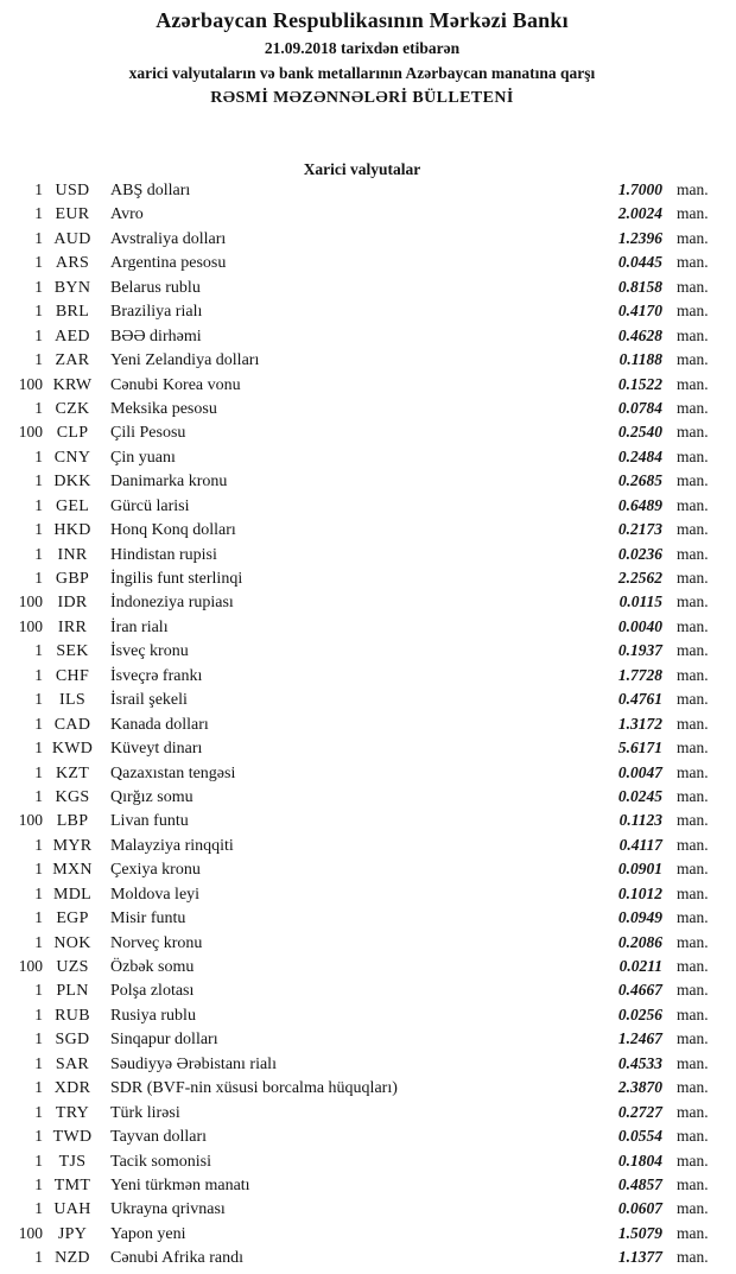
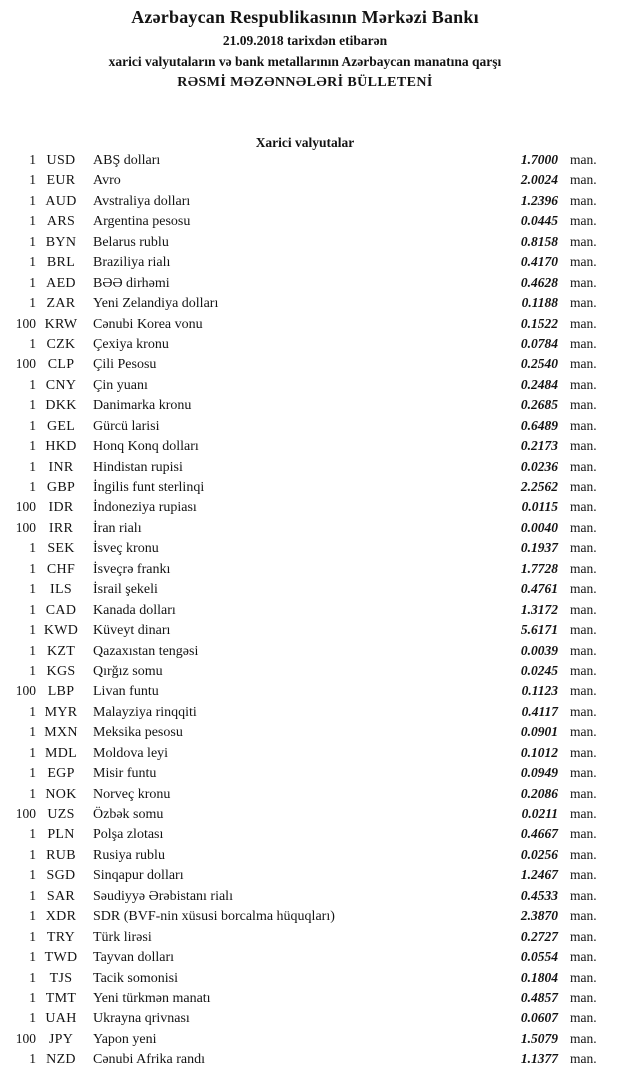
  Azərbaycan Respublikasının Mərkəzi Bankı
  21.09.2018 tarixdən etibarən
  xarici valyutaların və bank metallarının Azərbaycan manatına qarşı
  RƏSMİ MƏZƏNNƏLƏRİ BÜLLETENİ
  Xarici valyutalar
  1
  USD
  ABŞ dolları
  1.7000
  man.
  1
  EUR
  Avro
  2.0024
  man.
  1
  AUD
  Avstraliya dolları
  1.2396
  man.
  1
  ARS
  Argentina pesosu
  0.0445
  man.
  1
  BYN
  Belarus rublu
  0.8158
  man.
  1
  BRL
  Braziliya rialı
  0.4170
  man.
  1
  AED
  BƏƏ dirhəmi
  0.4628
  man.
  1
  ZAR
  Yeni Zelandiya dolları
  0.1188
  man.
  100
  KRW
  Cənubi Korea vonu
  0.1522
  man.
  1
  CZK
- Meksika pesosu
+ Çexiya kronu
  0.0784
  man.
  100
  CLP
  Çili Pesosu
  0.2540
  man.
  1
  CNY
  Çin yuanı
  0.2484
  man.
  1
  DKK
  Danimarka kronu
  0.2685
  man.
  1
  GEL
  Gürcü larisi
  0.6489
  man.
  1
  HKD
  Honq Konq dolları
  0.2173
  man.
  1
  INR
  Hindistan rupisi
  0.0236
  man.
  1
  GBP
  İngilis funt sterlinqi
  2.2562
  man.
  100
  IDR
  İndoneziya rupiası
  0.0115
  man.
  100
  IRR
  İran rialı
  0.0040
  man.
  1
  SEK
  İsveç kronu
  0.1937
  man.
  1
  CHF
  İsveçrə frankı
  1.7728
  man.
  1
  ILS
  İsrail şekeli
  0.4761
  man.
  1
  CAD
  Kanada dolları
  1.3172
  man.
  1
  KWD
  Küveyt dinarı
  5.6171
  man.
  1
  KZT
  Qazaxıstan tengəsi
- 0.0047
+ 0.0039
  man.
  1
  KGS
  Qırğız somu
  0.0245
  man.
  100
  LBP
  Livan funtu
  0.1123
  man.
  1
  MYR
  Malayziya rinqqiti
  0.4117
  man.
  1
  MXN
- Çexiya kronu
+ Meksika pesosu
  0.0901
  man.
  1
  MDL
  Moldova leyi
  0.1012
  man.
  1
  EGP
  Misir funtu
  0.0949
  man.
  1
  NOK
  Norveç kronu
  0.2086
  man.
  100
  UZS
  Özbək somu
  0.0211
  man.
  1
  PLN
  Polşa zlotası
  0.4667
  man.
  1
  RUB
  Rusiya rublu
  0.0256
  man.
  1
  SGD
  Sinqapur dolları
  1.2467
  man.
  1
  SAR
  Səudiyyə Ərəbistanı rialı
  0.4533
  man.
  1
  XDR
  SDR (BVF-nin xüsusi borcalma hüquqları)
  2.3870
  man.
  1
  TRY
  Türk lirəsi
  0.2727
  man.
  1
  TWD
  Tayvan dolları
  0.0554
  man.
  1
  TJS
  Tacik somonisi
  0.1804
  man.
  1
  TMT
  Yeni türkmən manatı
  0.4857
  man.
  1
  UAH
  Ukrayna qrivnası
  0.0607
  man.
  100
  JPY
  Yapon yeni
  1.5079
  man.
  1
  NZD
  Cənubi Afrika randı
  1.1377
  man.
